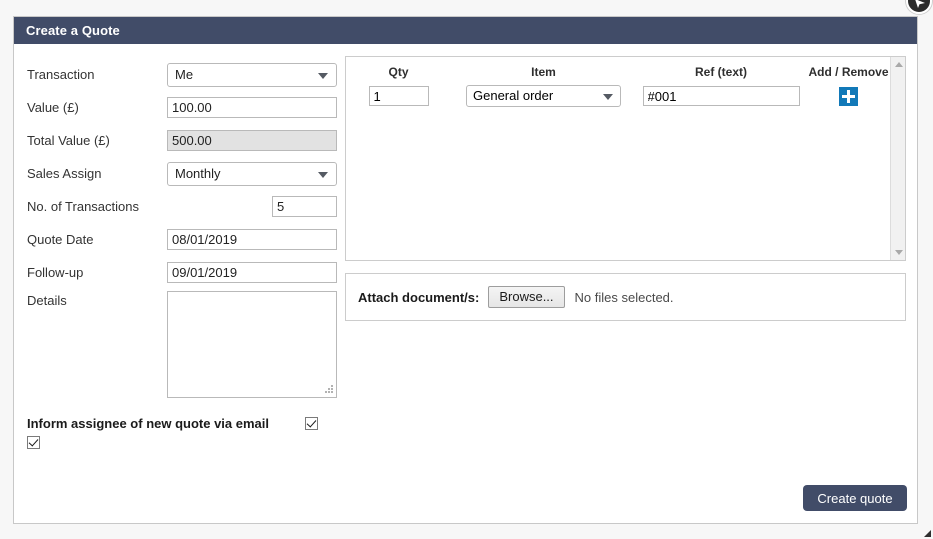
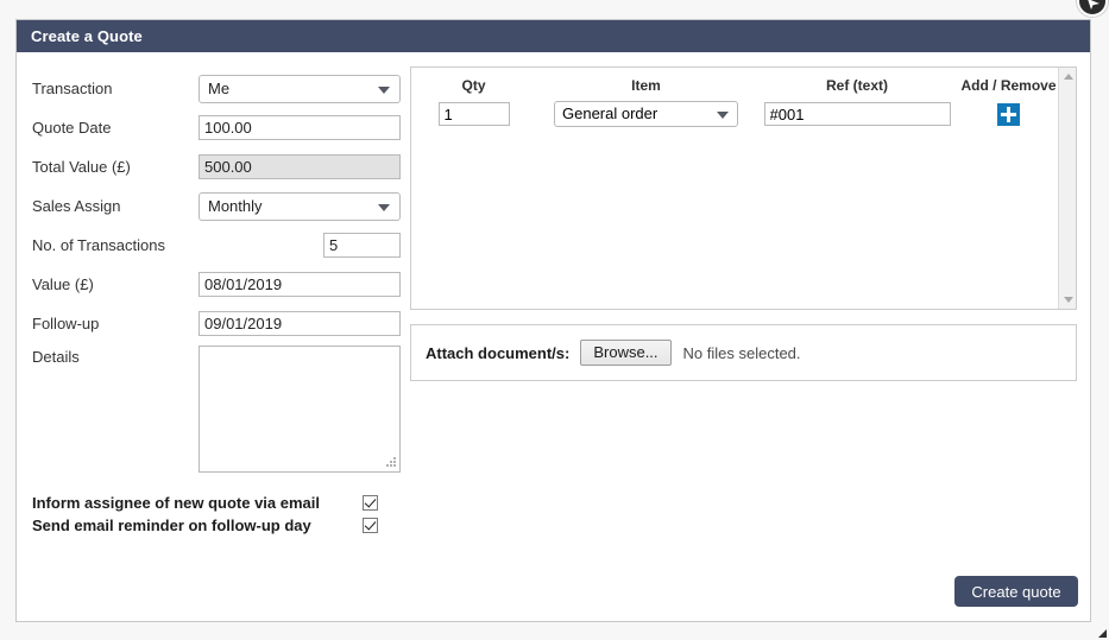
  Create a Quote
  Transaction
  Me
- Value (£)
+ Quote Date
  100.00
  Total Value (£)
  500.00
  Sales Assign
  Monthly
  No. of Transactions
  5
- Quote Date
+ Value (£)
  08/01/2019
  Follow-up
  09/01/2019
  Details
  Inform assignee of new quote via email
+ Send email reminder on follow-up day
  Qty
  Item
  Ref (text)
  Add / Remove
  1
  General order
  #001
  Attach document/s:
  Browse...
  No files selected.
  Create quote
